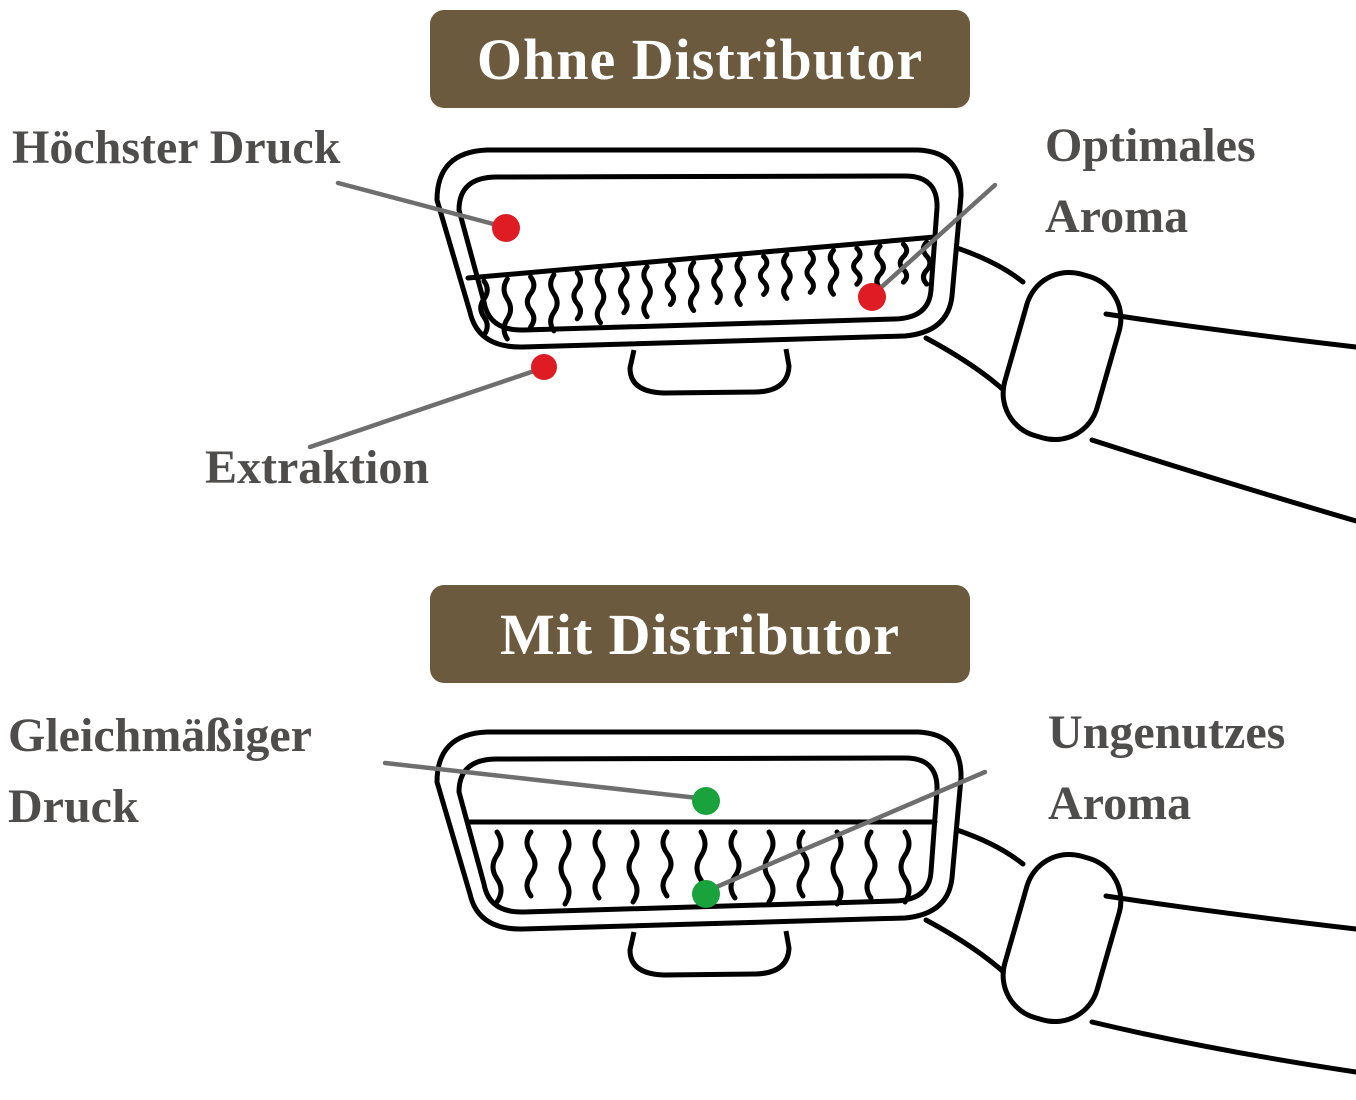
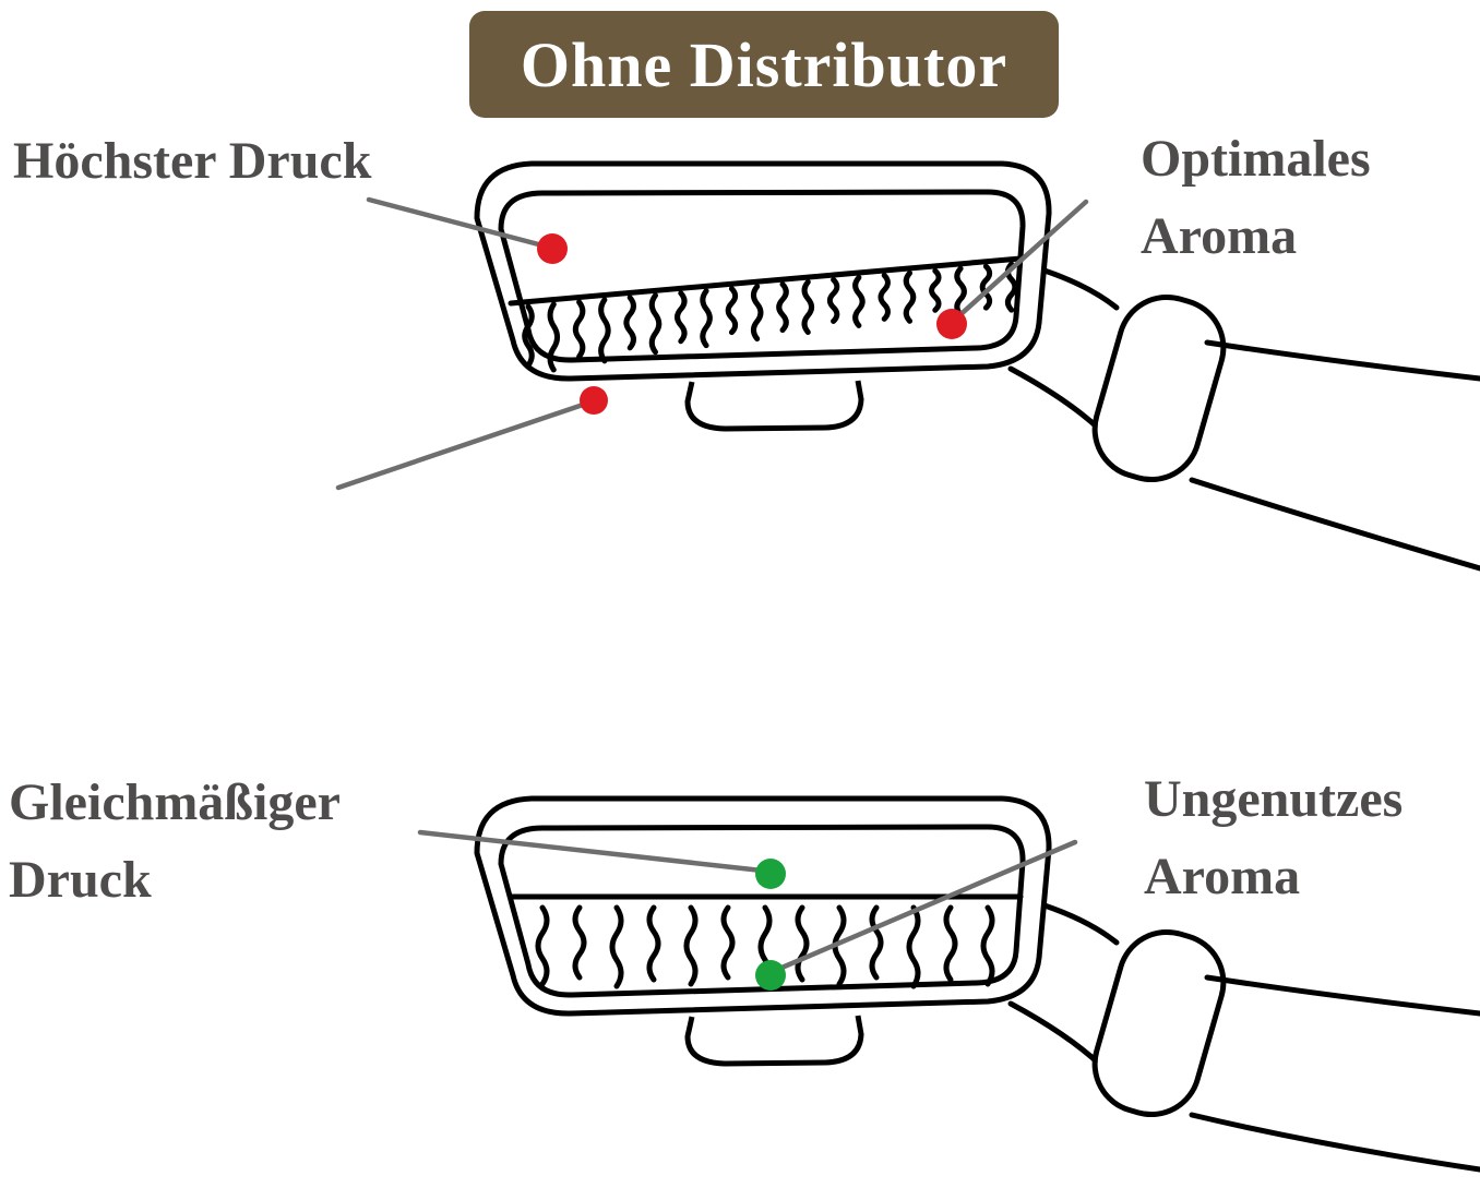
  Ohne Distributor
  Höchster Druck
  Optimales
  Aroma
- Extraktion
- Mit Distributor
  Gleichmäßiger
  Druck
  Ungenutzes
  Aroma
